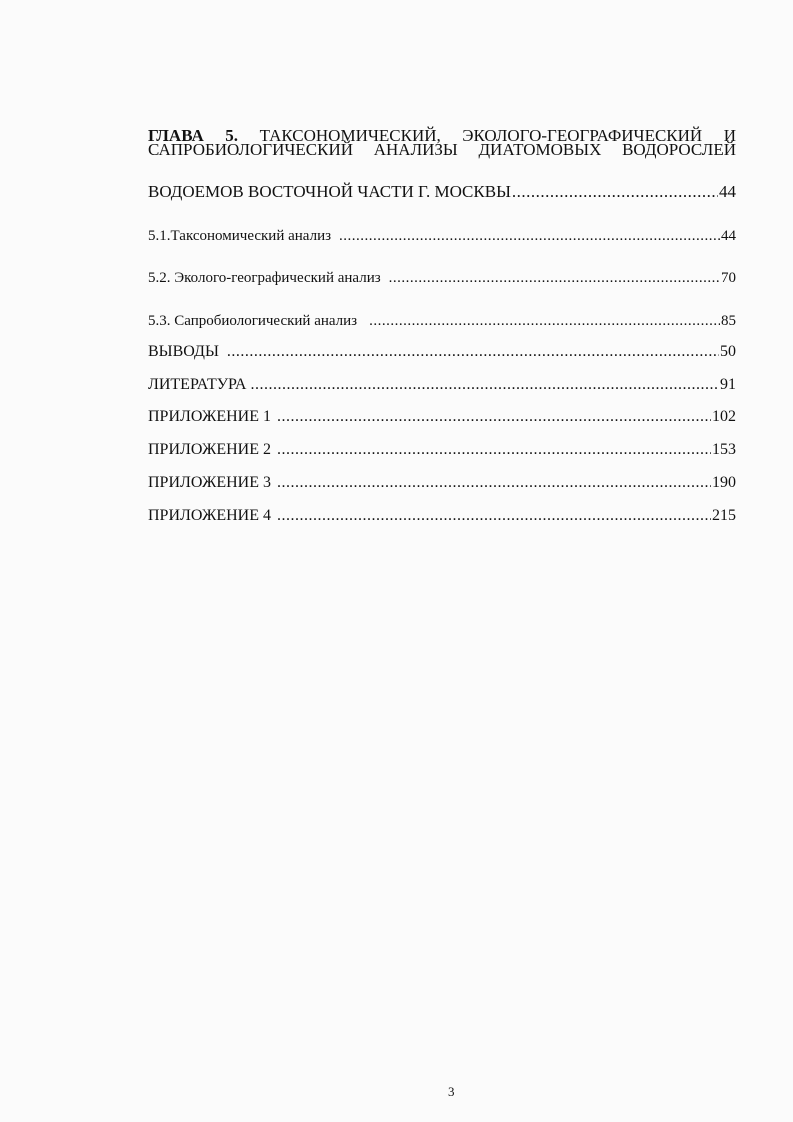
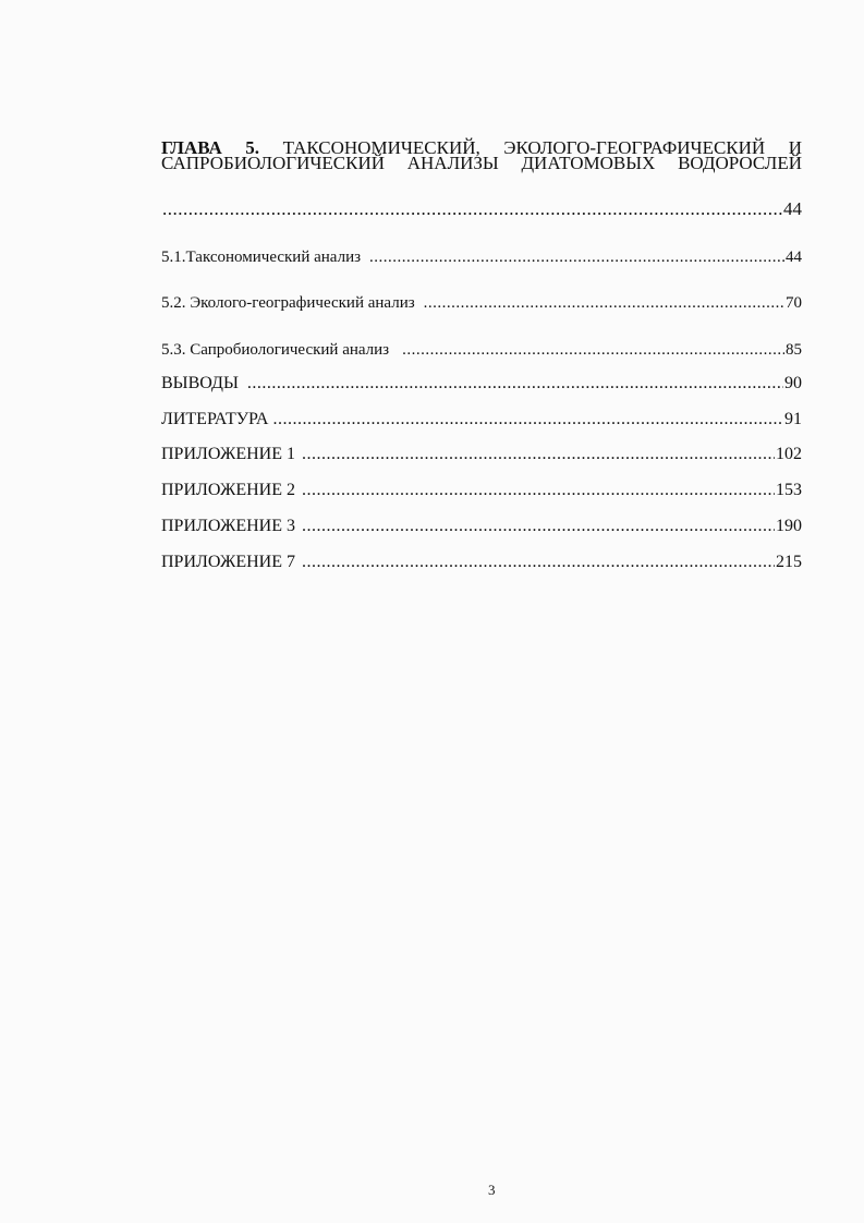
  ГЛАВА 5. ТАКСОНОМИЧЕСКИЙ, ЭКОЛОГО-ГЕОГРАФИЧЕСКИЙ И
  САПРОБИОЛОГИЧЕСКИЙ АНАЛИЗЫ ДИАТОМОВЫХ ВОДОРОСЛЕЙ
- ВОДОЕМОВ ВОСТОЧНОЙ ЧАСТИ Г. МОСКВЫ
  44
  5.1.Таксономический анализ
  44
  5.2. Эколого-географический анализ
  70
  5.3. Сапробиологический анализ
  85
  ВЫВОДЫ
- 50
+ 90
  ЛИТЕРАТУРА
  91
  ПРИЛОЖЕНИЕ 1
  102
  ПРИЛОЖЕНИЕ 2
  153
  ПРИЛОЖЕНИЕ 3
  190
- ПРИЛОЖЕНИЕ 4
+ ПРИЛОЖЕНИЕ 7
  215
  3
